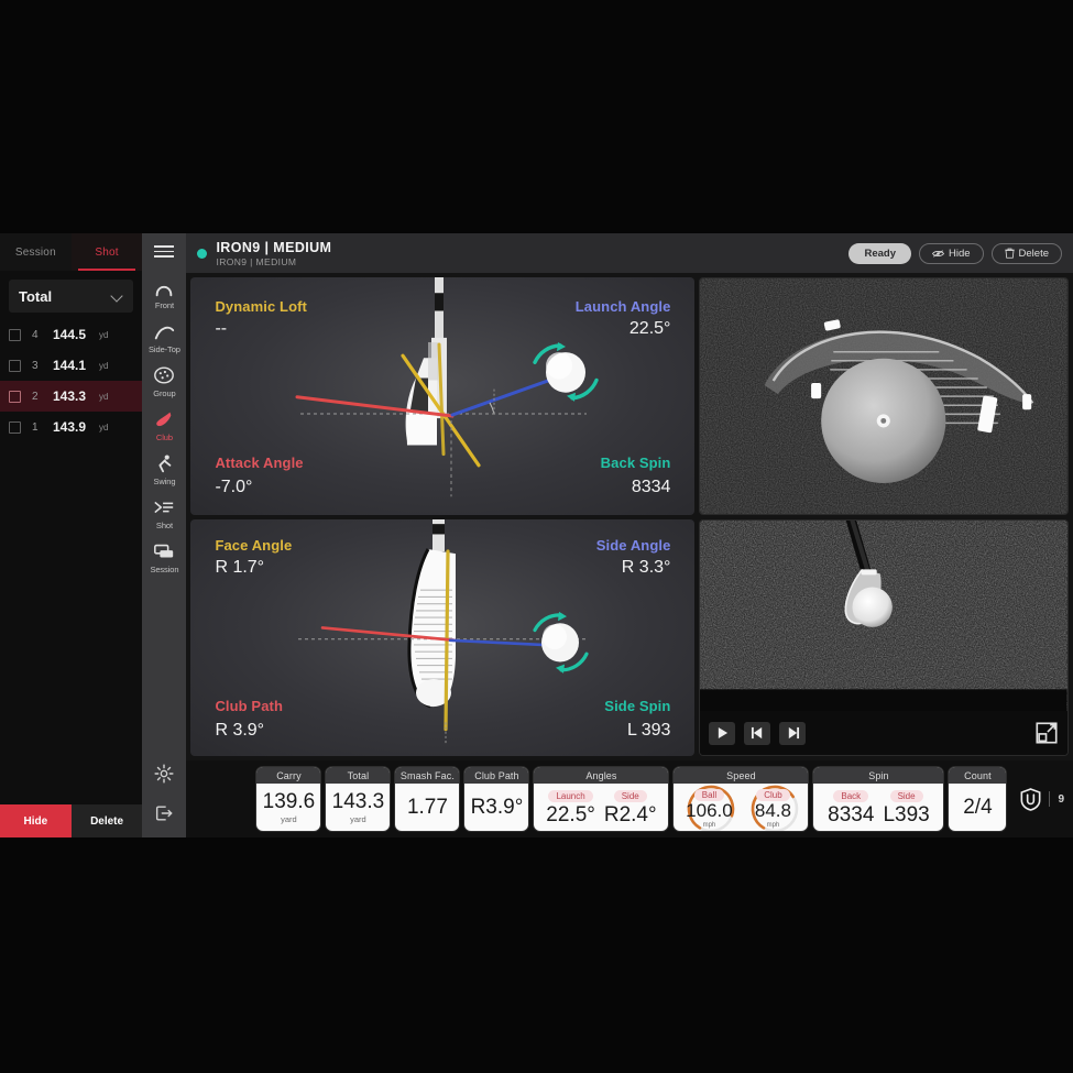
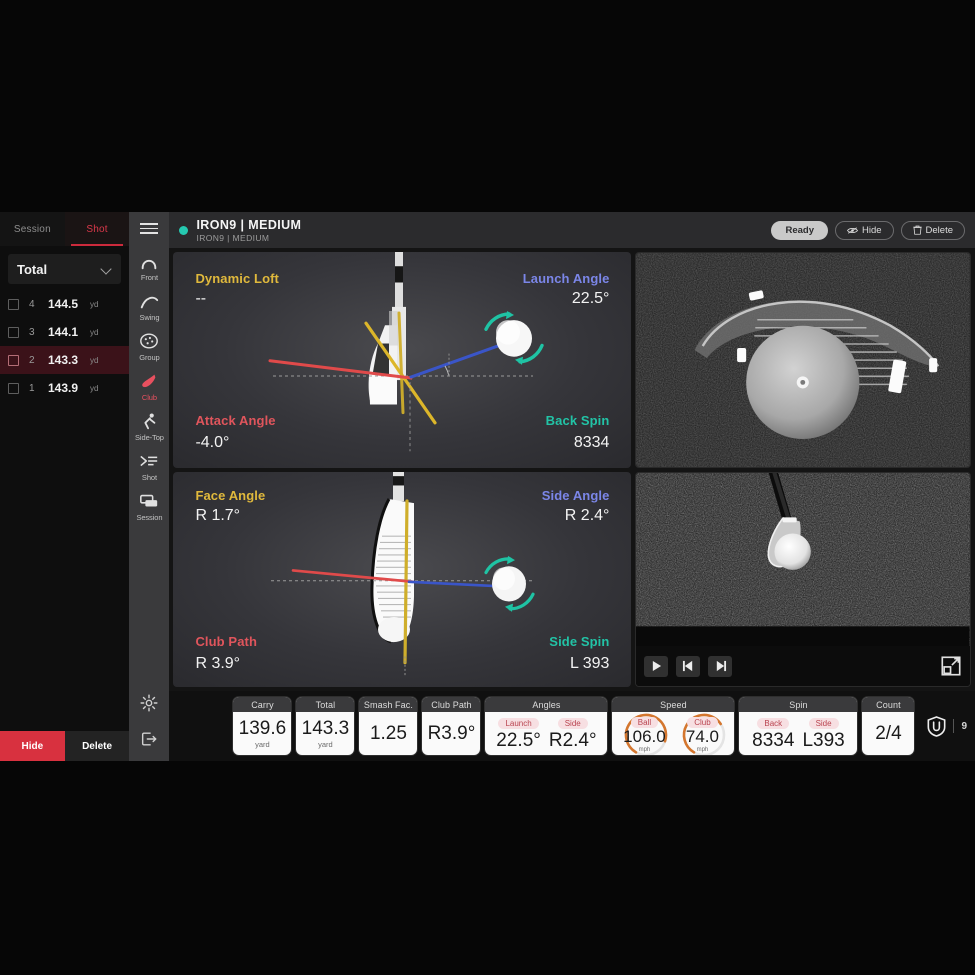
  Session
  Shot
  Total
  4
  144.5
  yd
  3
  144.1
  yd
  2
  143.3
  yd
  1
  143.9
  yd
  Hide
  Delete
  Front
- Side-Top
+ Swing
  Group
  Club
- Swing
+ Side-Top
  Shot
  Session
  IRON9 | MEDIUM
  IRON9 | MEDIUM
  Ready
  Hide
  Delete
  Dynamic Loft
  --
  Launch Angle
  22.5°
  Attack Angle
- -7.0°
+ -4.0°
  Back Spin
  8334
  Face Angle
  R 1.7°
  Side Angle
- R 3.3°
+ R 2.4°
  Club Path
  R 3.9°
  Side Spin
  L 393
  Carry
  139.6
  yard
  Total
  143.3
  yard
  Smash Fac.
- 1.77
+ 1.25
  Club Path
  R3.9°
  Angles
  Launch
  22.5°
  Side
  R2.4°
  Speed
  Ball
  106.0
  Club
- 84.8
+ 74.0
  Spin
  Back
  8334
  Side
  L393
  Count
  2/4
  9
